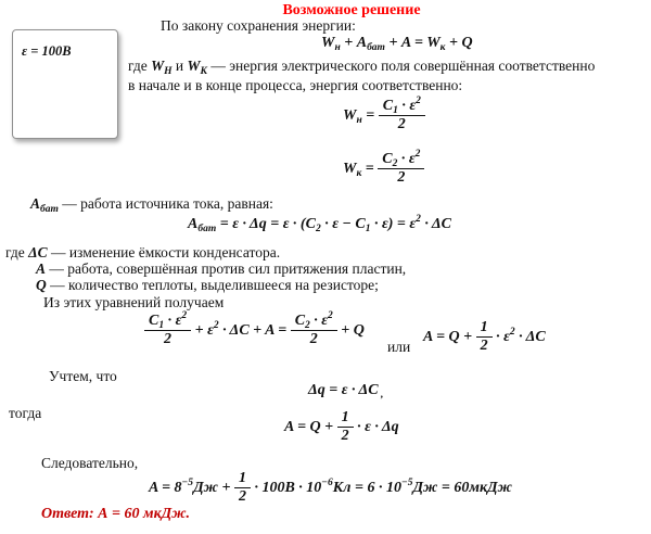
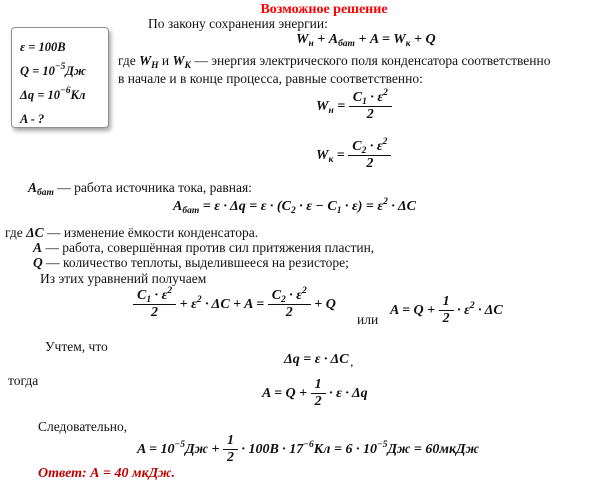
  ε = 100В
+ Q = 10−5Дж
+ Δq = 10−6Кл
+ A - ?
  Возможное решение
  По закону сохранения энергии:
  Wн + Aбат + A = Wк + Q
- где WН и WК — энергия электрического поля совершённая соответственно
+ где WН и WК — энергия электрического поля конденсатора соответственно
- в начале и в конце процесса, энергия соответственно:
+ в начале и в конце процесса, равные соответственно:
  Wн =
  C1 · ε2
  2
  Wк =
  C2 · ε2
  2
  Aбат — работа источника тока, равная:
  Aбат = ε · Δq = ε · (C2 · ε − C1 · ε) = ε2 · ΔC
  где ΔC — изменение ёмкости конденсатора.
  A — работа, совершённая против сил притяжения пластин,
  Q — количество теплоты, выделившееся на резисторе;
  Из этих уравнений получаем
  C1 · ε2
  2
  + ε2 · ΔC + A =
  C2 · ε2
  2
  + Q
  или
  A = Q +
  1
  2
  · ε2 · ΔC
  Учтем, что
  Δq = ε · ΔC ,
  тогда
  A = Q +
  1
  2
  · ε · Δq
  Следовательно,
- A = 8−5Дж +
+ A = 10−5Дж +
  1
  2
- · 100В · 10−6Кл = 6 · 10−5Дж = 60мкДж
+ · 100В · 17−6Кл = 6 · 10−5Дж = 60мкДж
- Ответ: А = 60 мкДж.
+ Ответ: А = 40 мкДж.
